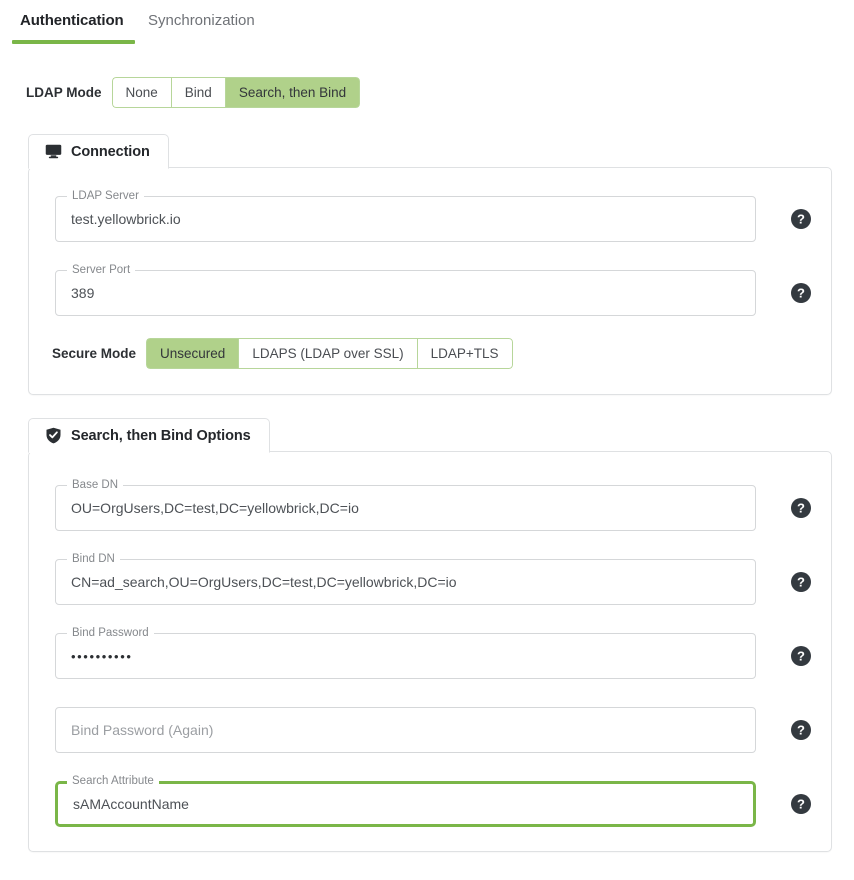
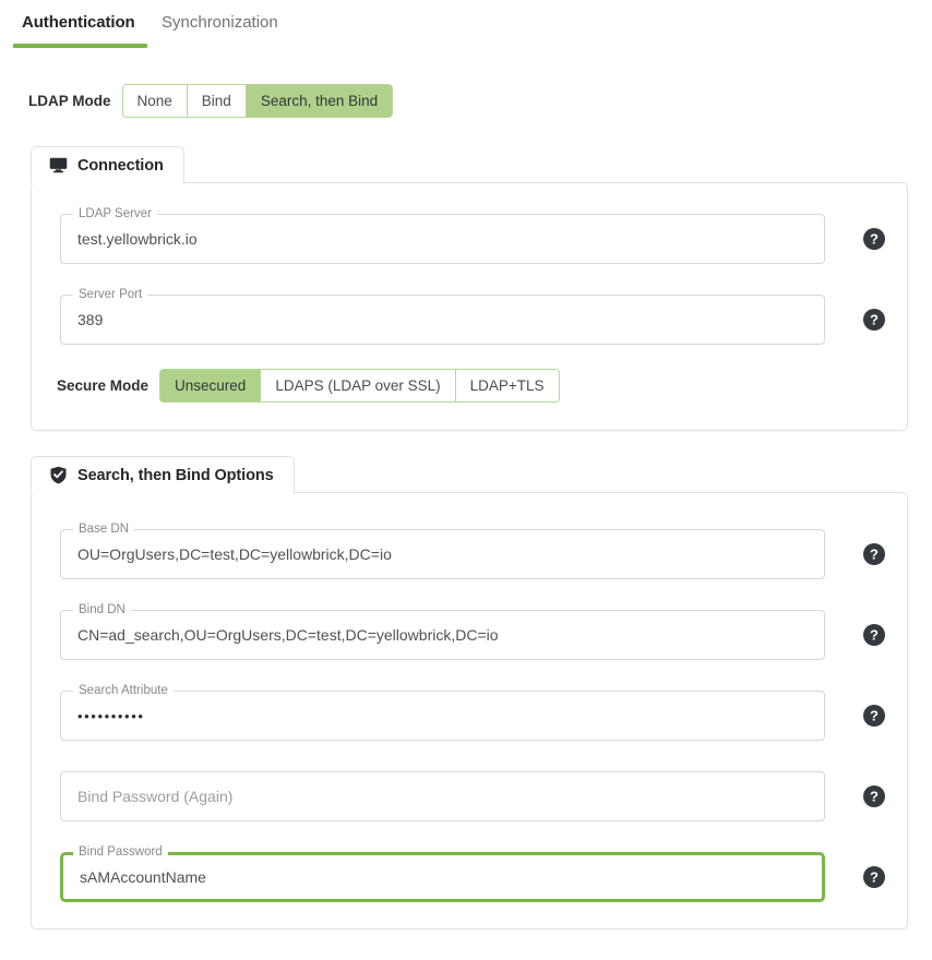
  Authentication
  Synchronization
  LDAP Mode
  None
  Bind
  Search, then Bind
  Connection
  LDAP Server
  test.yellowbrick.io
  ?
  Server Port
  389
  ?
  Secure Mode
  Unsecured
  LDAPS (LDAP over SSL)
  LDAP+TLS
  Search, then Bind Options
  Base DN
  OU=OrgUsers,DC=test,DC=yellowbrick,DC=io
  ?
  Bind DN
  CN=ad_search,OU=OrgUsers,DC=test,DC=yellowbrick,DC=io
  ?
- Bind Password
+ Search Attribute
  ••••••••••
  ?
  Bind Password (Again)
  ?
- Search Attribute
+ Bind Password
  sAMAccountName
  ?
